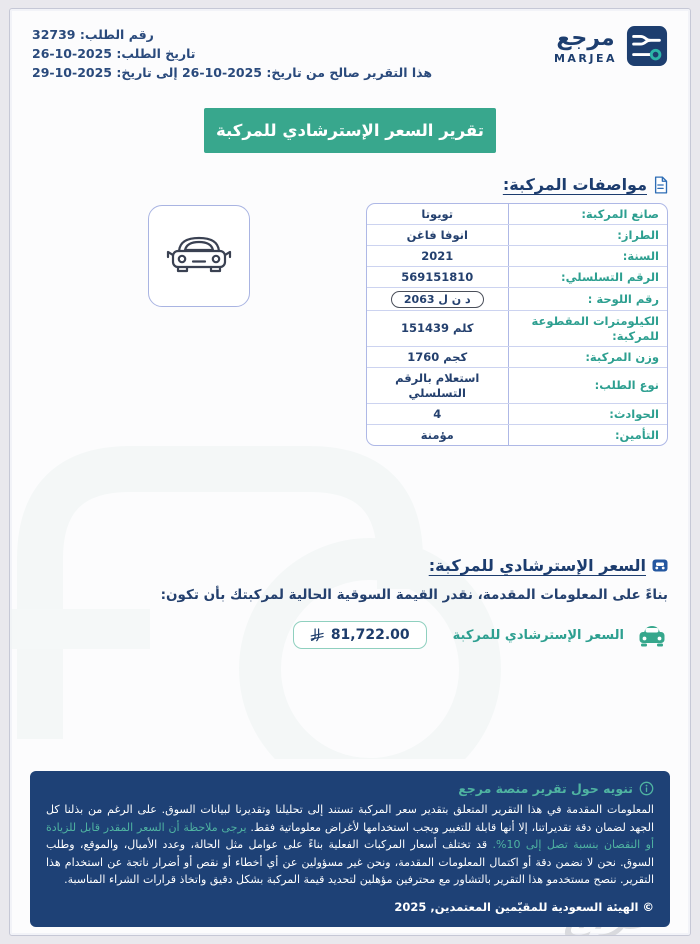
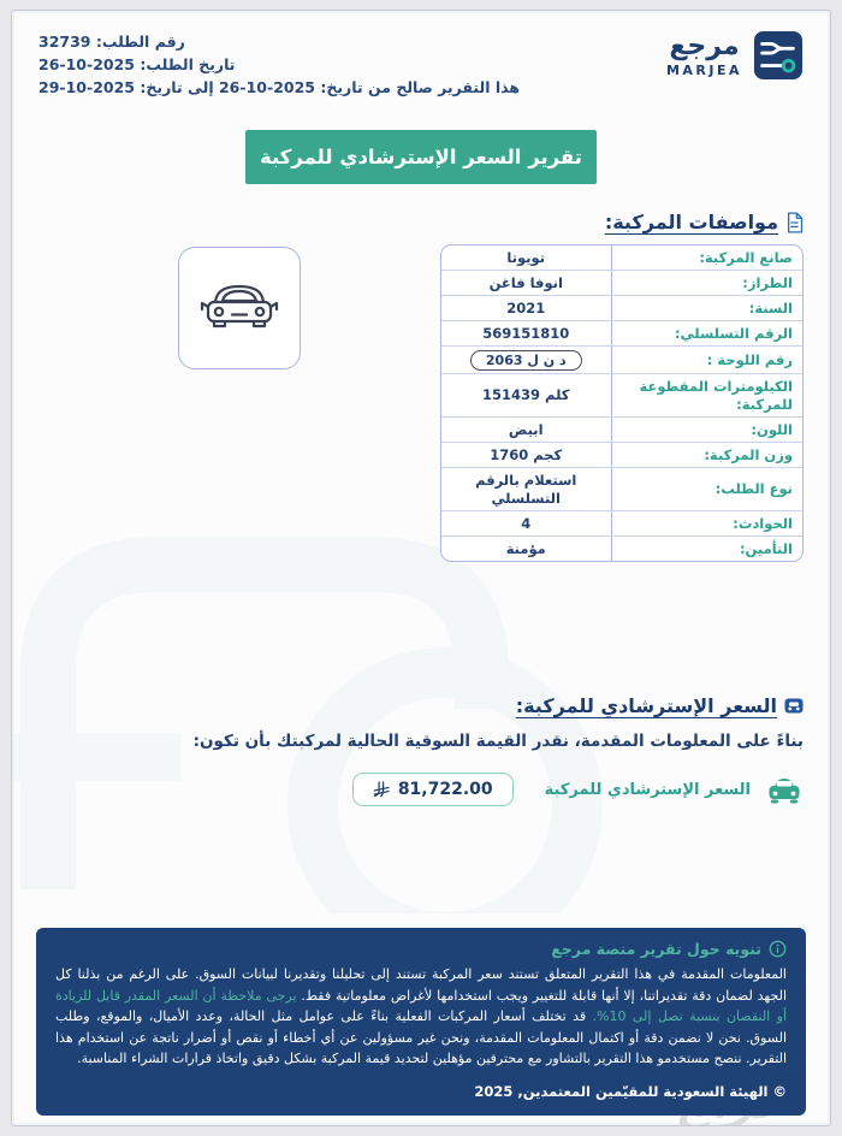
  مرجع
  MARJEA
  رقم الطلب: 32739
  تاريخ الطلب: 2025-10-26
  هذا التقرير صالح من تاريخ: 2025-10-26 إلى تاريخ: 2025-10-29
  تقرير السعر الإسترشادي للمركبة
  مواصفات المركبة:
  صانع المركبة:	تويوتا
  الطراز:	انوفا فاغن
  السنة:	2021
  الرقم التسلسلي:	569151810
  رقم اللوحة :	د ن ل 2063
  الكيلومترات المقطوعة للمركبة:	151439 كلم
+ اللون:	ابيض
  وزن المركبة:	1760 كجم
  نوع الطلب:	استعلام بالرقم التسلسلي
  الحوادث:	4
  التأمين:	مؤمنة
  السعر الإسترشادي للمركبة:
  بناءً على المعلومات المقدمة، نقدر القيمة السوقية الحالية لمركبتك بأن تكون:
  السعر الإسترشادي للمركبة
  81,722.00
  تنويه حول تقرير منصة مرجع
- المعلومات المقدمة في هذا التقرير المتعلق بتقدير سعر المركبة تستند إلى تحليلنا وتقديرنا لبيانات السوق. على الرغم من بذلنا كل الجهد لضمان دقة تقديراتنا، إلا أنها قابلة للتغيير ويجب استخدامها لأغراض معلوماتية فقط. يرجى ملاحظة أن السعر المقدر قابل للزيادة أو النقصان بنسبة تصل إلى 10%. قد تختلف أسعار المركبات الفعلية بناءً على عوامل مثل الحالة، وعدد الأميال، والموقع، وطلب السوق. نحن لا نضمن دقة أو اكتمال المعلومات المقدمة، ونحن غير مسؤولين عن أي أخطاء أو نقص أو أضرار ناتجة عن استخدام هذا التقرير. ننصح مستخدمو هذا التقرير بالتشاور مع محترفين مؤهلين لتحديد قيمة المركبة بشكل دقيق واتخاذ قرارات الشراء المناسبة.
+ المعلومات المقدمة في هذا التقرير المتعلق تستند سعر المركبة تستند إلى تحليلنا وتقديرنا لبيانات السوق. على الرغم من بذلنا كل الجهد لضمان دقة تقديراتنا، إلا أنها قابلة للتغيير ويجب استخدامها لأغراض معلوماتية فقط. يرجى ملاحظة أن السعر المقدر قابل للزيادة أو النقصان بنسبة تصل إلى 10%. قد تختلف أسعار المركبات الفعلية بناءً على عوامل مثل الحالة، وعدد الأميال، والموقع، وطلب السوق. نحن لا نضمن دقة أو اكتمال المعلومات المقدمة، ونحن غير مسؤولين عن أي أخطاء أو نقص أو أضرار ناتجة عن استخدام هذا التقرير. ننصح مستخدمو هذا التقرير بالتشاور مع محترفين مؤهلين لتحديد قيمة المركبة بشكل دقيق واتخاذ قرارات الشراء المناسبة.
  © الهيئة السعودية للمقيّمين المعتمدين, 2025
